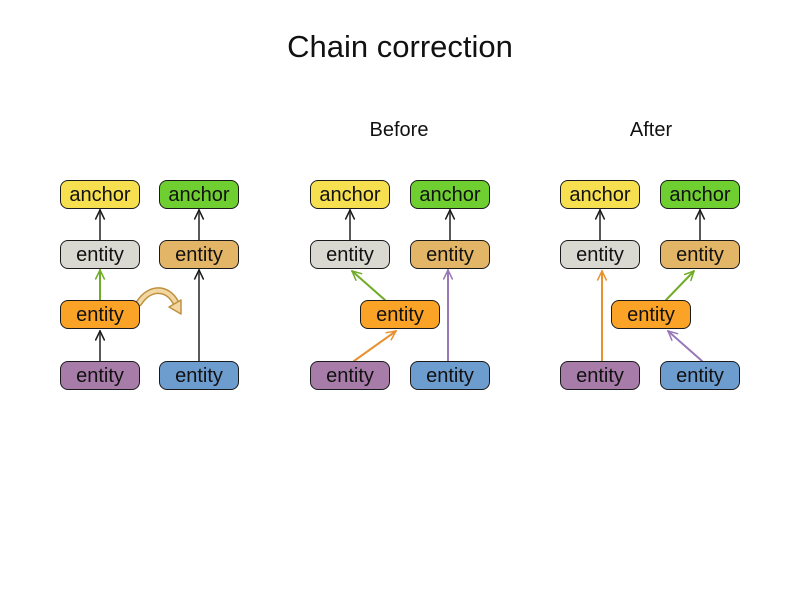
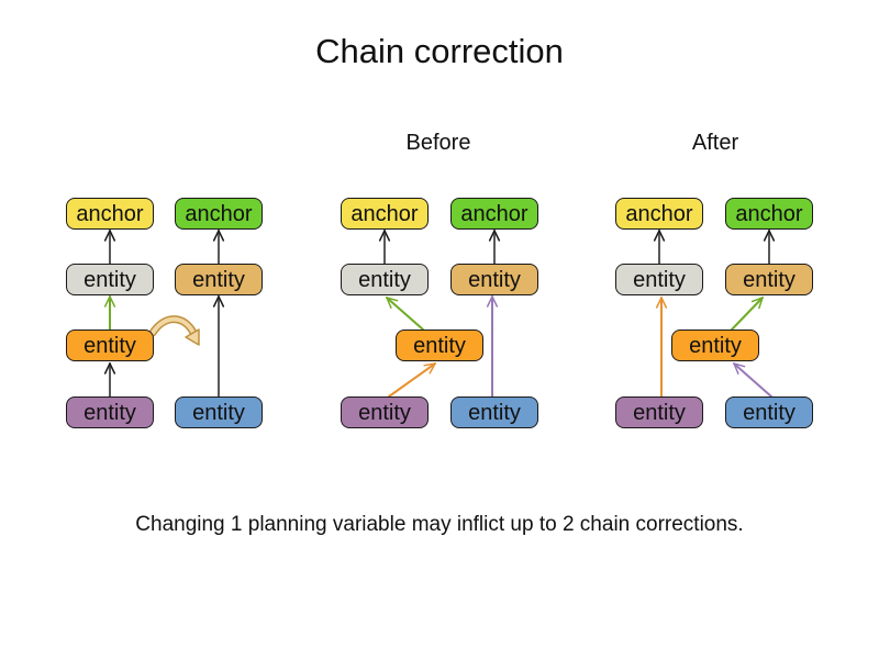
  Chain correction
  anchor
  anchor
  entity
  entity
  entity
  entity
  entity
  anchor
  anchor
  entity
  entity
  entity
  entity
  entity
  anchor
  anchor
  entity
  entity
  entity
  entity
  entity
  Before
  After
+ Changing 1 planning variable may inflict up to 2 chain corrections.
